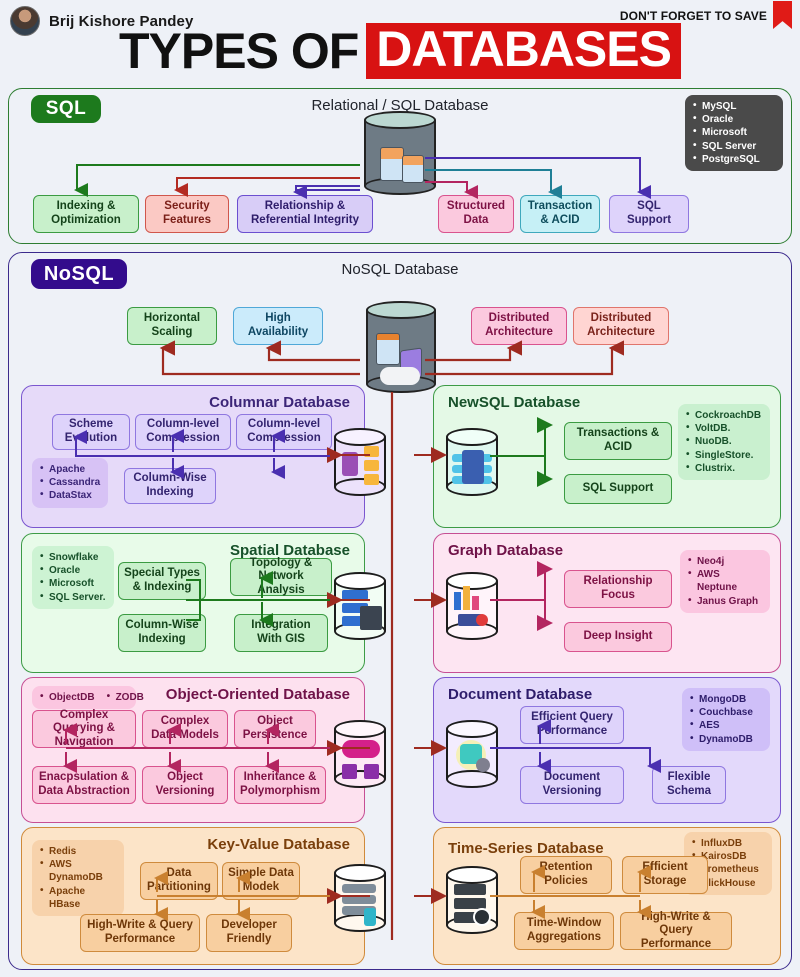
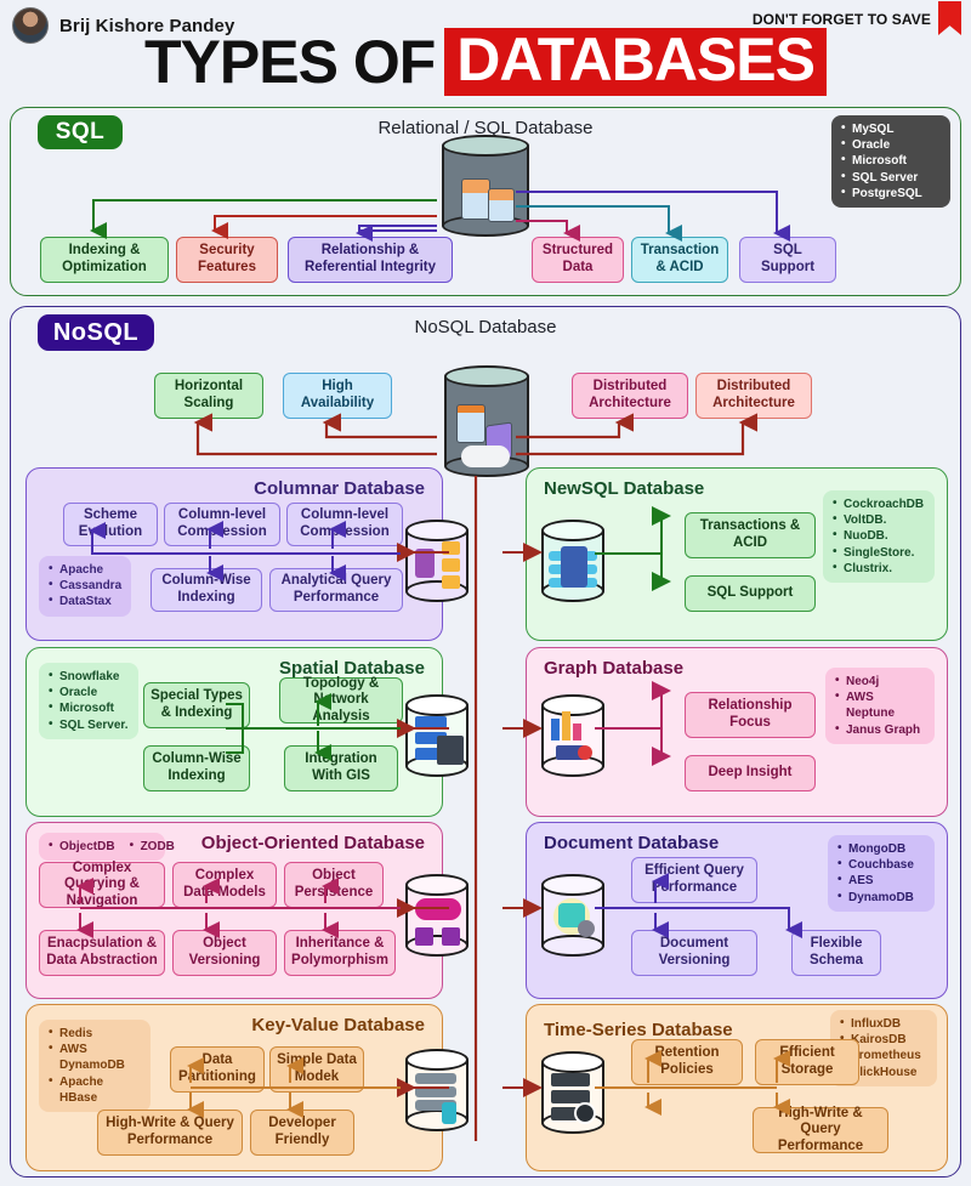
  Brij Kishore Pandey
  DON'T FORGET TO SAVE
  TYPES OF DATABASES
  SQL
  Relational / SQL Database
  MySQL
  Oracle
  Microsoft
  SQL Server
  PostgreSQL
  Indexing & Optimization
  Security Features
  Relationship & Referential Integrity
  Structured Data
  Transaction & ACID
  SQL Support
  NoSQL
  NoSQL Database
  Horizontal Scaling
  High Availability
  Distributed Architecture
  Distributed Architecture
  Columnar Database
  Apache
  Cassandra
  DataStax
  Scheme Eolution
  Column-level Compression
  Column-level Compression
  Column-Wise Indexing
+ Analytical Query Performance
  NewSQL Database
  CockroachDB
  VoltDB.
  NuoDB.
  SingleStore.
  Clustrix.
  Transactions & ACID
  SQL Support
  Spatial Database
  Snowflake
  Oracle
  Microsoft
  SQL Server.
  Special Types & Indexing
  Column-Wise Indexing
  Topology & Network nalysis
  Integration With GIS
  Graph Database
  Neo4j
  AWS Neptune
  Janus Graph
  Relationship Focus
  Deep Insight
  Object-Oriented Database
  ObjectDB
  ZODB
  Complex Querying & Nvigation
  Complex Data Models
  Object Persistence
  Enacpsulation & Data Abstraction
  Object Versioning
  Inheritance & Polymorphism
  Document Database
  MongoDB
  Couchbase
  AES
  DynamoDB
  Efficient Query erformance
  Document Versioning
  Flexible Schema
  Key-Value Database
  Redis
  AWS DynamoDB
  Apache HBase
  Data Prtitioning
  Simple Data Modek
  High-Write & Query Performance
  Developer Friendly
  Time-Series Database
  InfluxDB
  airosDB
  rometheus
  lickHouse
  Retention Policies
  Efficient Storage
- Time-Window Aggregations
  High-Write & Query Performance
